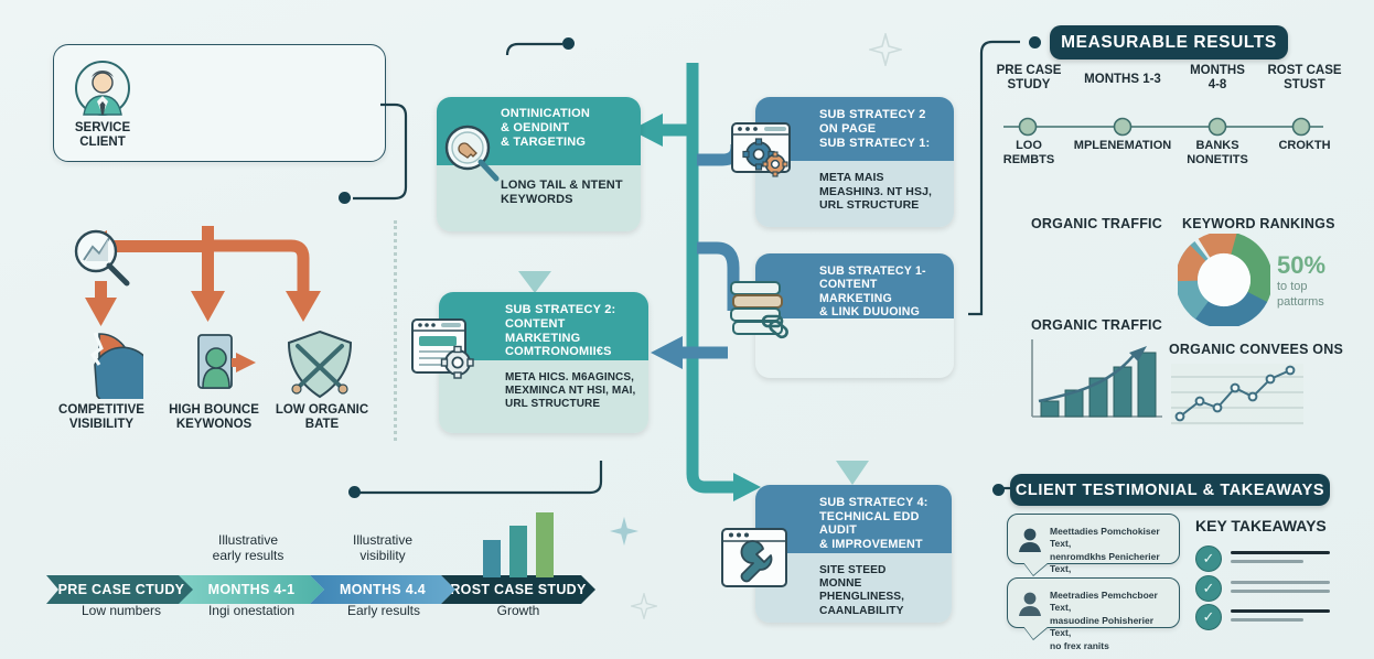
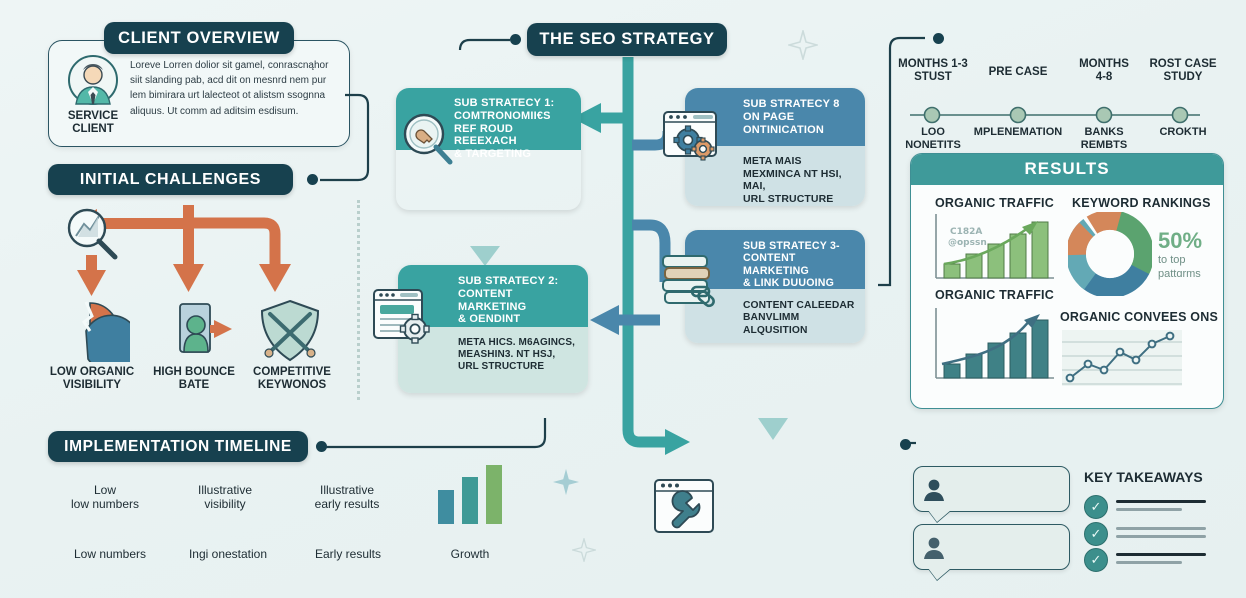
+ CLIENT OVERVIEW
  SERVICE
  CLIENT
+ Loreve Lorren dolior sit gamel, conrascnąhor siit slanding pab, acd dit on mesnrd nem pur lem bimirara urt lalecteot ot alistsm ssognna aliquus. Ut comm ad aditsim esdisum.
+ INITIAL CHALLENGES
- COMPETITIVE
+ LOW ORGANIC
  VISIBILITY
  HIGH BOUNCE
- KEYWONOS
+ BATE
- LOW ORGANIC
+ COMPETITIVE
- BATE
+ KEYWONOS
+ IMPLEMENTATION TIMELINE
+ Low
+ low numbers
  Illustrative
- early results
+ visibility
  Illustrative
- visibility
+ early results
- PRE CASE CTUDY
- MONTHS 4-1
- MONTHS 4.4
- ROST CASE STUDY
  Low numbers
  Ingi onestation
  Early results
  Growth
+ THE SEO STRATEGY
- ONTINICATION
+ SUB STRATECY 1:
- & OENDINT
+ COMTRONOMII€S
+ REF ROUD REEEXACH
  & TARGETING
- LONG TAIL & NTENT
- KEYWORDS
- SUB STRATECY 2
+ SUB STRATECY 8
  ON PAGE
- SUB STRATECY 1:
+ ONTINICATION
  META MAIS
- MEASHIN3. NT HSJ,
+ MEXMINCA NT HSI, MAI,
  URL STRUCTURE
- SUB STRATECY 1-
+ SUB STRATECY 3-
  CONTENT MARKETING
  & LINK DUUOING
+ CONTENT CALEEDAR
+ BANVLIMM ALQUSITION
  SUB STRATECY 2:
  CONTENT MARKETING
- COMTRONOMII€S
+ & OENDINT
  META HICS. M6AGINCS,
- MEXMINCA NT HSI, MAI,
+ MEASHIN3. NT HSJ,
  URL STRUCTURE
- SUB STRATECY 4:
- TECHNICAL EDD AUDIT
- & IMPROVEMENT
- SITE STEED
- MONNE PHENGLINESS,
- CAANLABILITY
- MEASURABLE RESULTS
- PRE CASE
+ MONTHS 1-3
- STUDY
+ STUST
- MONTHS 1-3
+ PRE CASE
  MONTHS
  4-8
  ROST CASE
- STUST
+ STUDY
  LOO
- REMBTS
+ NONETITS
  MPLENEMATION
  BANKS
- NONETITS
+ REMBTS
  CROKTH
+ RESULTS
  ORGANIC TRAFFIC
+ C182A
+ @opssn
  KEYWORD RANKINGS
  50%
  to top
  pattɑrms
  ORGANIC TRAFFIC
  ORGANIC CONVEES ONS
- CLIENT TESTIMONIAL & TAKEAWAYS
- Meettadies Pomchokiser Text,
- nenromdkhs Penicherier Text,
- Meetradies Pemchcboer Text,
- masuodine Pohisherier Text,
- no frex ranits
  KEY TAKEAWAYS
  ✓
  ✓
  ✓
